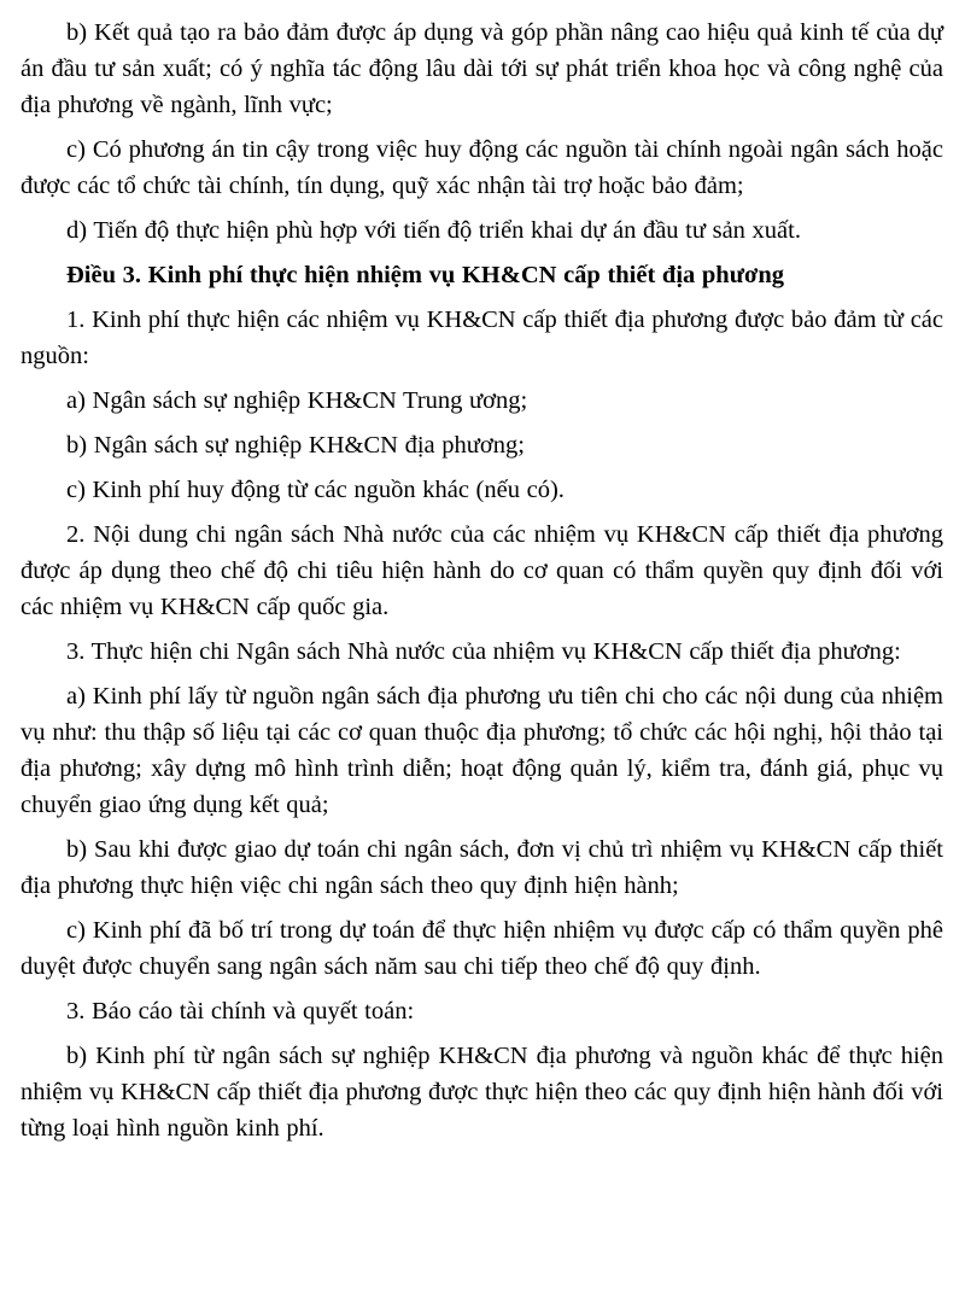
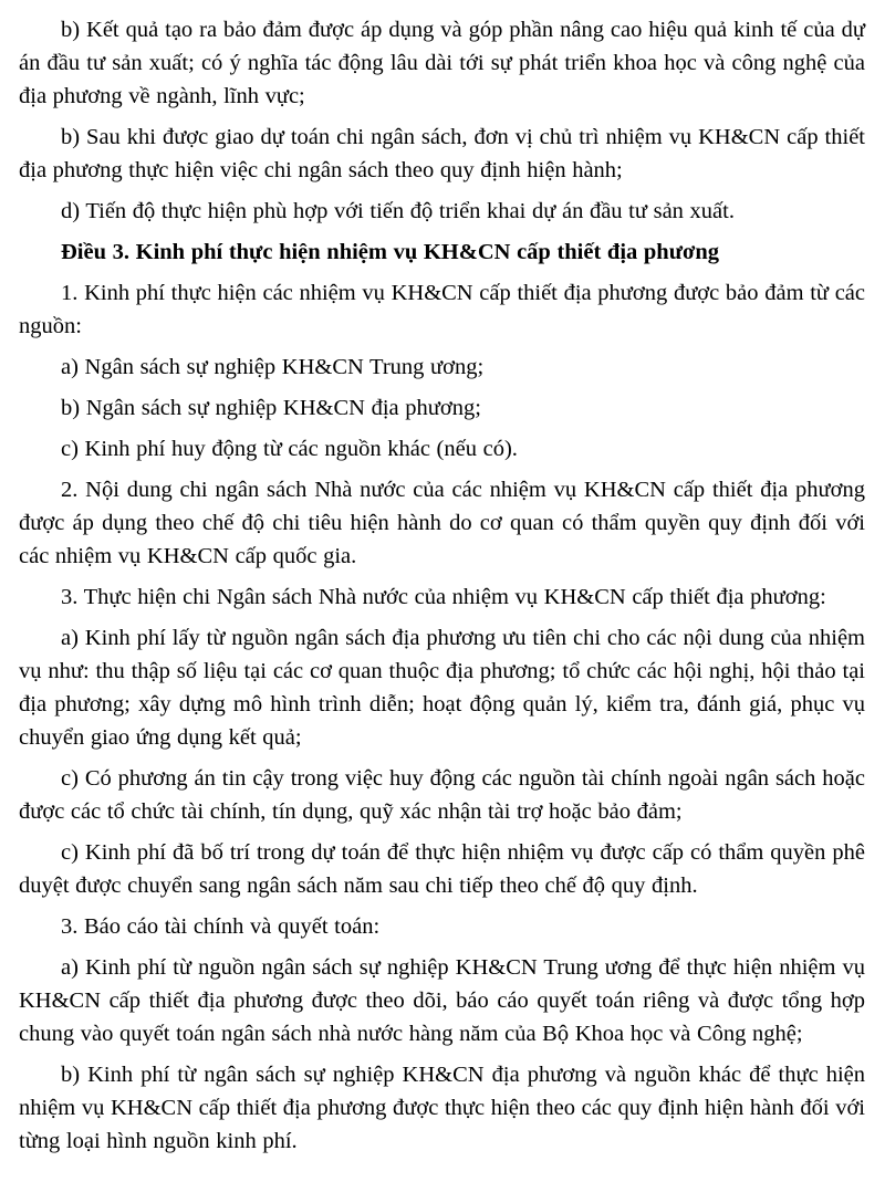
  b) Kết quả tạo ra bảo đảm được áp dụng và góp phần nâng cao hiệu quả kinh tế của dự án đầu tư sản xuất; có ý nghĩa tác động lâu dài tới sự phát triển khoa học và công nghệ của địa phương về ngành, lĩnh vực;
- c) Có phương án tin cậy trong việc huy động các nguồn tài chính ngoài ngân sách hoặc được các tổ chức tài chính, tín dụng, quỹ xác nhận tài trợ hoặc bảo đảm;
+ b) Sau khi được giao dự toán chi ngân sách, đơn vị chủ trì nhiệm vụ KH&CN cấp thiết địa phương thực hiện việc chi ngân sách theo quy định hiện hành;
  d) Tiến độ thực hiện phù hợp với tiến độ triển khai dự án đầu tư sản xuất.
  Điều 3. Kinh phí thực hiện nhiệm vụ KH&CN cấp thiết địa phương
  1. Kinh phí thực hiện các nhiệm vụ KH&CN cấp thiết địa phương được bảo đảm từ các nguồn:
  a) Ngân sách sự nghiệp KH&CN Trung ương;
  b) Ngân sách sự nghiệp KH&CN địa phương;
  c) Kinh phí huy động từ các nguồn khác (nếu có).
  2. Nội dung chi ngân sách Nhà nước của các nhiệm vụ KH&CN cấp thiết địa phương được áp dụng theo chế độ chi tiêu hiện hành do cơ quan có thẩm quyền quy định đối với các nhiệm vụ KH&CN cấp quốc gia.
  3. Thực hiện chi Ngân sách Nhà nước của nhiệm vụ KH&CN cấp thiết địa phương:
  a) Kinh phí lấy từ nguồn ngân sách địa phương ưu tiên chi cho các nội dung của nhiệm vụ như: thu thập số liệu tại các cơ quan thuộc địa phương; tổ chức các hội nghị, hội thảo tại địa phương; xây dựng mô hình trình diễn; hoạt động quản lý, kiểm tra, đánh giá, phục vụ chuyển giao ứng dụng kết quả;
- b) Sau khi được giao dự toán chi ngân sách, đơn vị chủ trì nhiệm vụ KH&CN cấp thiết địa phương thực hiện việc chi ngân sách theo quy định hiện hành;
+ c) Có phương án tin cậy trong việc huy động các nguồn tài chính ngoài ngân sách hoặc được các tổ chức tài chính, tín dụng, quỹ xác nhận tài trợ hoặc bảo đảm;
  c) Kinh phí đã bố trí trong dự toán để thực hiện nhiệm vụ được cấp có thẩm quyền phê duyệt được chuyển sang ngân sách năm sau chi tiếp theo chế độ quy định.
  3. Báo cáo tài chính và quyết toán:
+ a) Kinh phí từ nguồn ngân sách sự nghiệp KH&CN Trung ương để thực hiện nhiệm vụ KH&CN cấp thiết địa phương được theo dõi, báo cáo quyết toán riêng và được tổng hợp chung vào quyết toán ngân sách nhà nước hàng năm của Bộ Khoa học và Công nghệ;
  b) Kinh phí từ ngân sách sự nghiệp KH&CN địa phương và nguồn khác để thực hiện nhiệm vụ KH&CN cấp thiết địa phương được thực hiện theo các quy định hiện hành đối với từng loại hình nguồn kinh phí.
